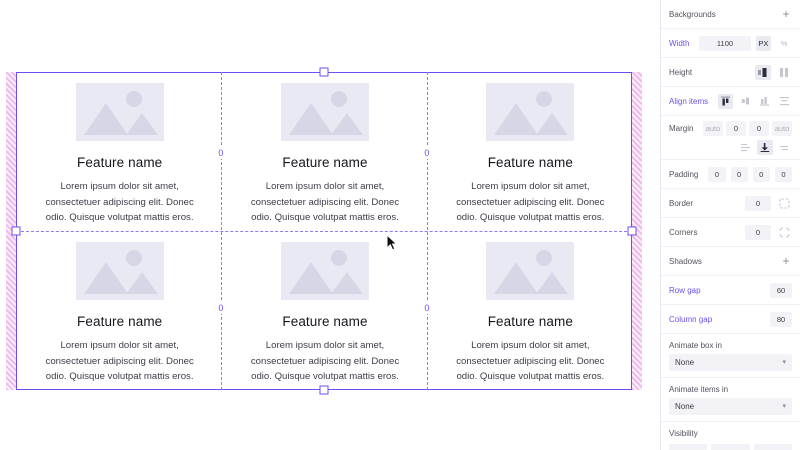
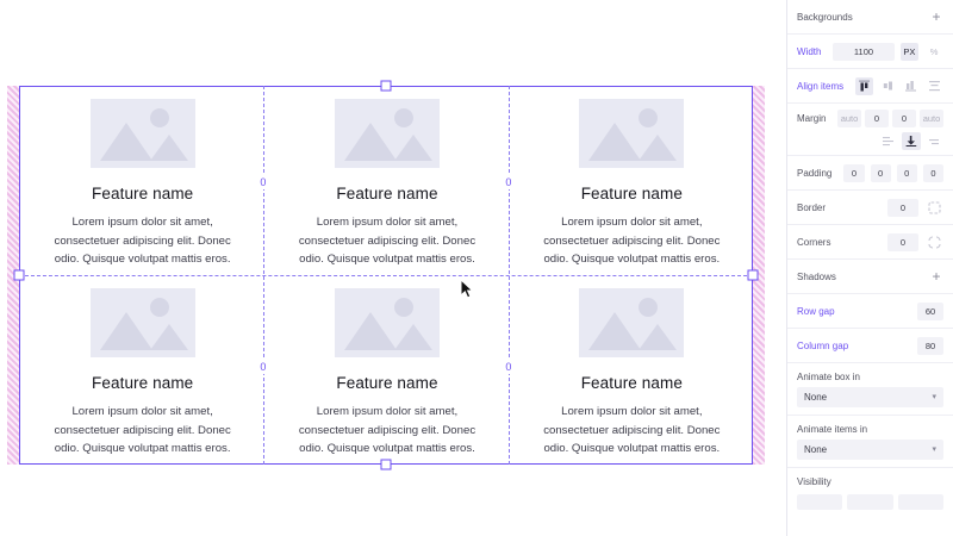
  Feature name
  Lorem ipsum dolor sit amet, consectetuer adipiscing elit. Donec odio. Quisque volutpat mattis eros.
  Feature name
  Lorem ipsum dolor sit amet, consectetuer adipiscing elit. Donec odio. Quisque volutpat mattis eros.
  Feature name
  Lorem ipsum dolor sit amet, consectetuer adipiscing elit. Donec odio. Quisque volutpat mattis eros.
  Feature name
  Lorem ipsum dolor sit amet, consectetuer adipiscing elit. Donec odio. Quisque volutpat mattis eros.
  Feature name
  Lorem ipsum dolor sit amet, consectetuer adipiscing elit. Donec odio. Quisque volutpat mattis eros.
  Feature name
  Lorem ipsum dolor sit amet, consectetuer adipiscing elit. Donec odio. Quisque volutpat mattis eros.
  0
  0
  0
  0
  Backgrounds
  +
  Width
  1100
  PX
  %
- Height
  Align items
  Margin
  auto
  0
  0
  auto
  Padding
  0
  0
  0
  0
  Border
  0
  Corners
  0
  Shadows
  +
  Row gap
  60
  Column gap
  80
  Animate box in
  None
  Animate items in
  None
  Visibility
